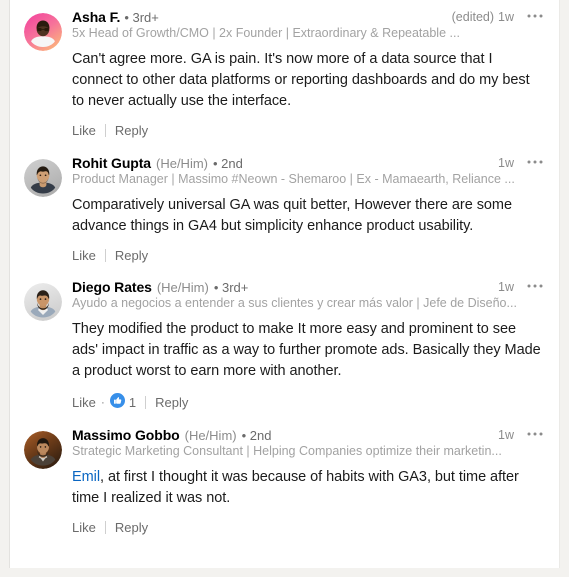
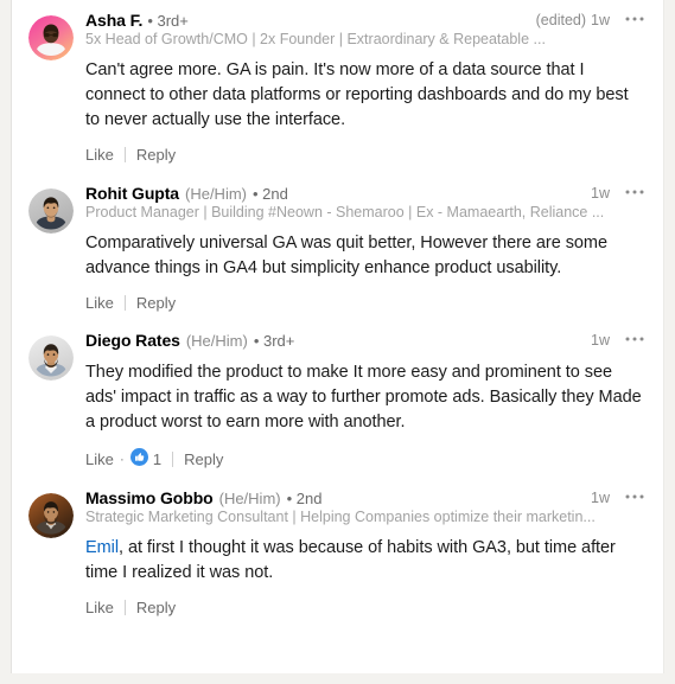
  Asha F.
  • 3rd+
  (edited)
  1w
  5x Head of Growth/CMO | 2x Founder | Extraordinary & Repeatable ...
  Can't agree more. GA is pain. It's now more of a data source that I connect to other data platforms or reporting dashboards and do my best to never actually use the interface.
  Like
  Reply
  Rohit Gupta
  (He/Him)
  • 2nd
  1w
- Product Manager | Massimo #Neown - Shemaroo | Ex - Mamaearth, Reliance ...
+ Product Manager | Building #Neown - Shemaroo | Ex - Mamaearth, Reliance ...
  Comparatively universal GA was quit better, However there are some advance things in GA4 but simplicity enhance product usability.
  Like
  Reply
  Diego Rates
  (He/Him)
  • 3rd+
  1w
- Ayudo a negocios a entender a sus clientes y crear más valor | Jefe de Diseño...
  They modified the product to make It more easy and prominent to see ads' impact in traffic as a way to further promote ads. Basically they Made a product worst to earn more with another.
  Like
  ·
  1
  Reply
  Massimo Gobbo
  (He/Him)
  • 2nd
  1w
  Strategic Marketing Consultant | Helping Companies optimize their marketin...
  Emil, at first I thought it was because of habits with GA3, but time after time I realized it was not.
  Like
  Reply
